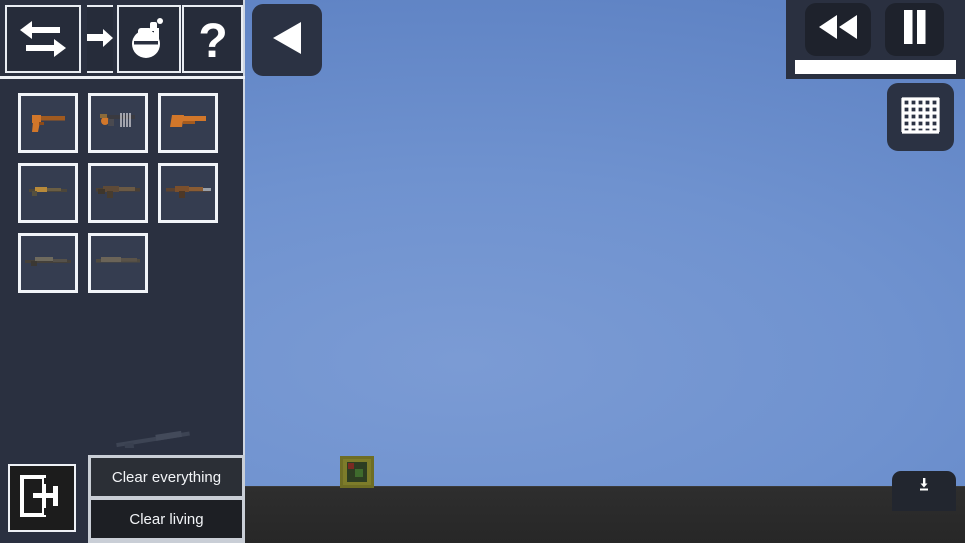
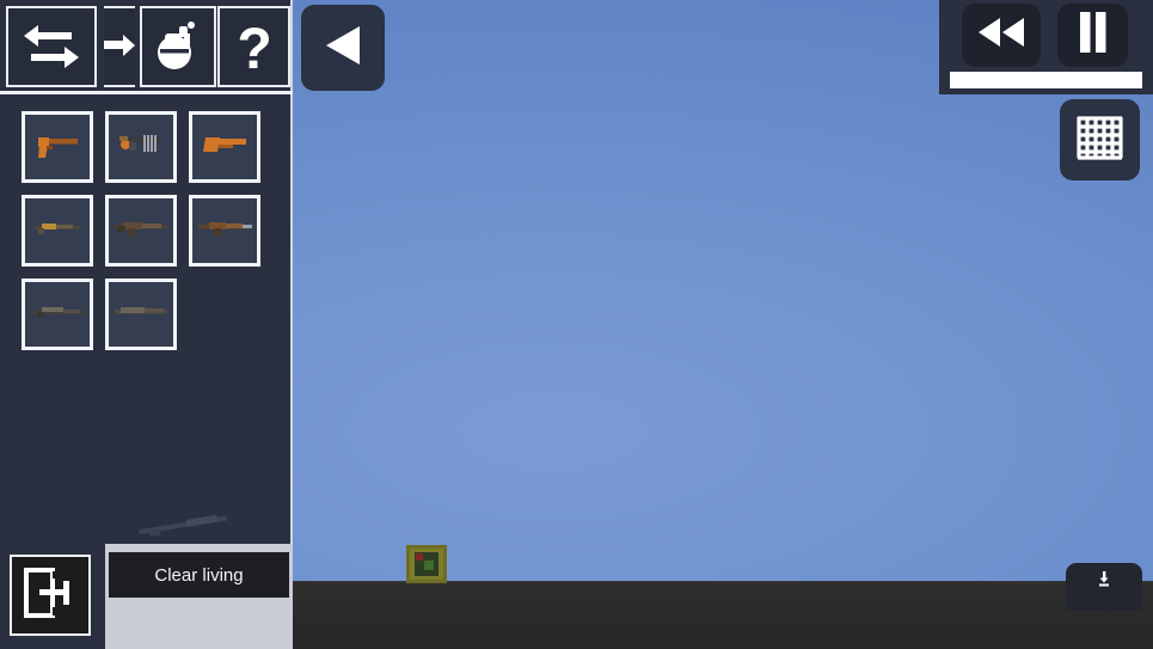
  ?
- Clear everything
  Clear living
